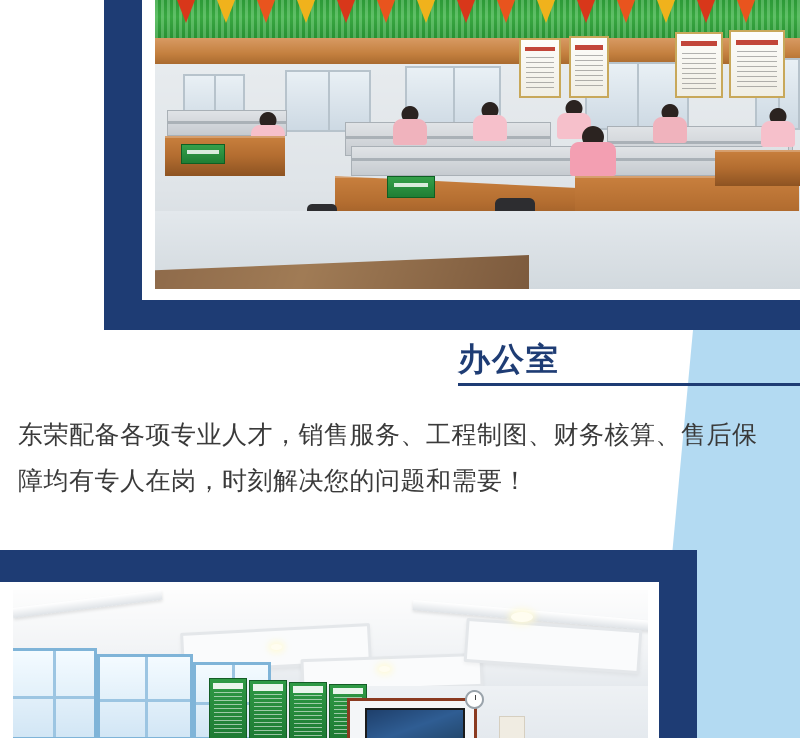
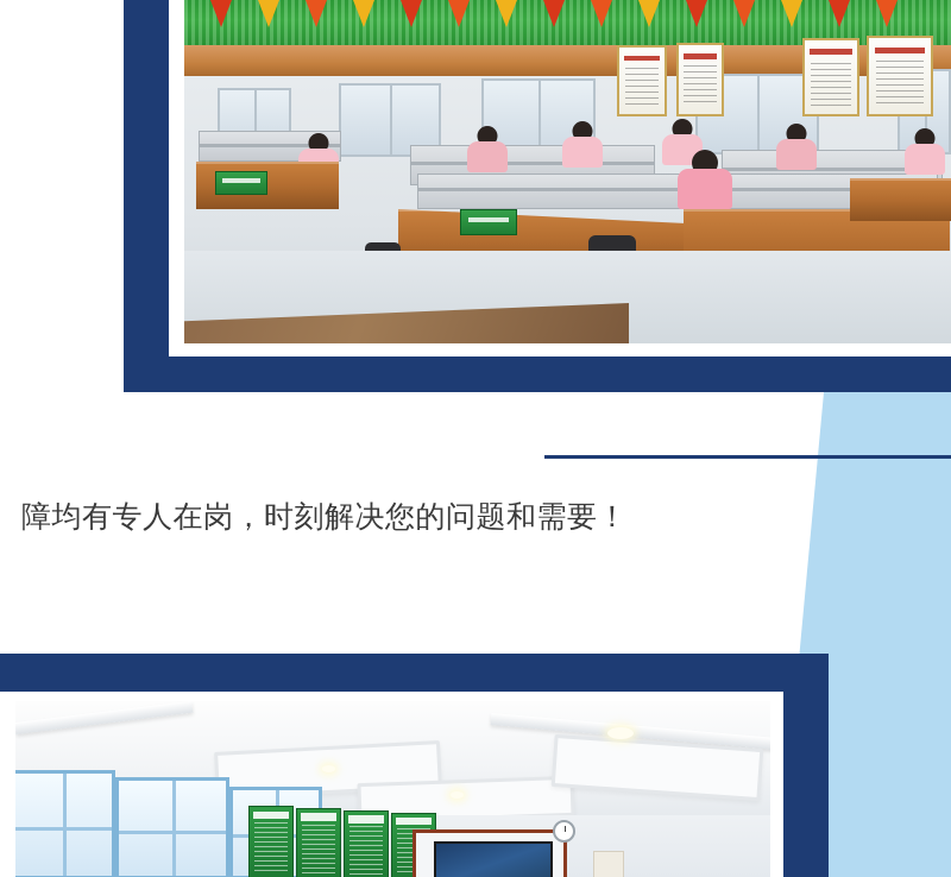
- 办公室
- 东荣配备各项专业人才，销售服务、工程制图、财务核算、售后保
  障均有专人在岗，时刻解决您的问题和需要！
